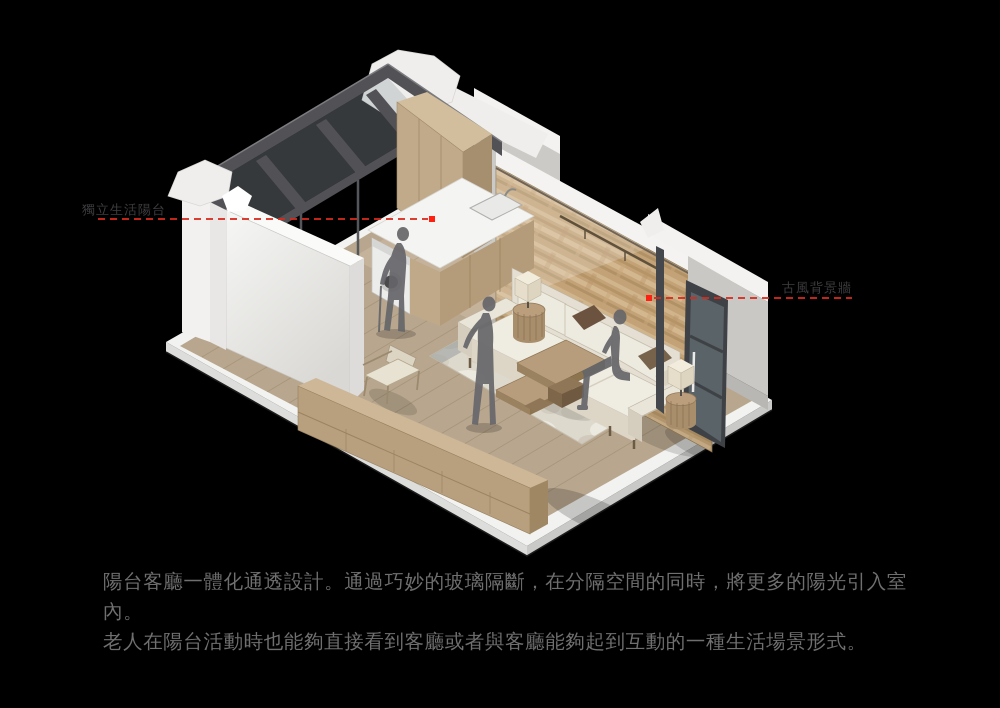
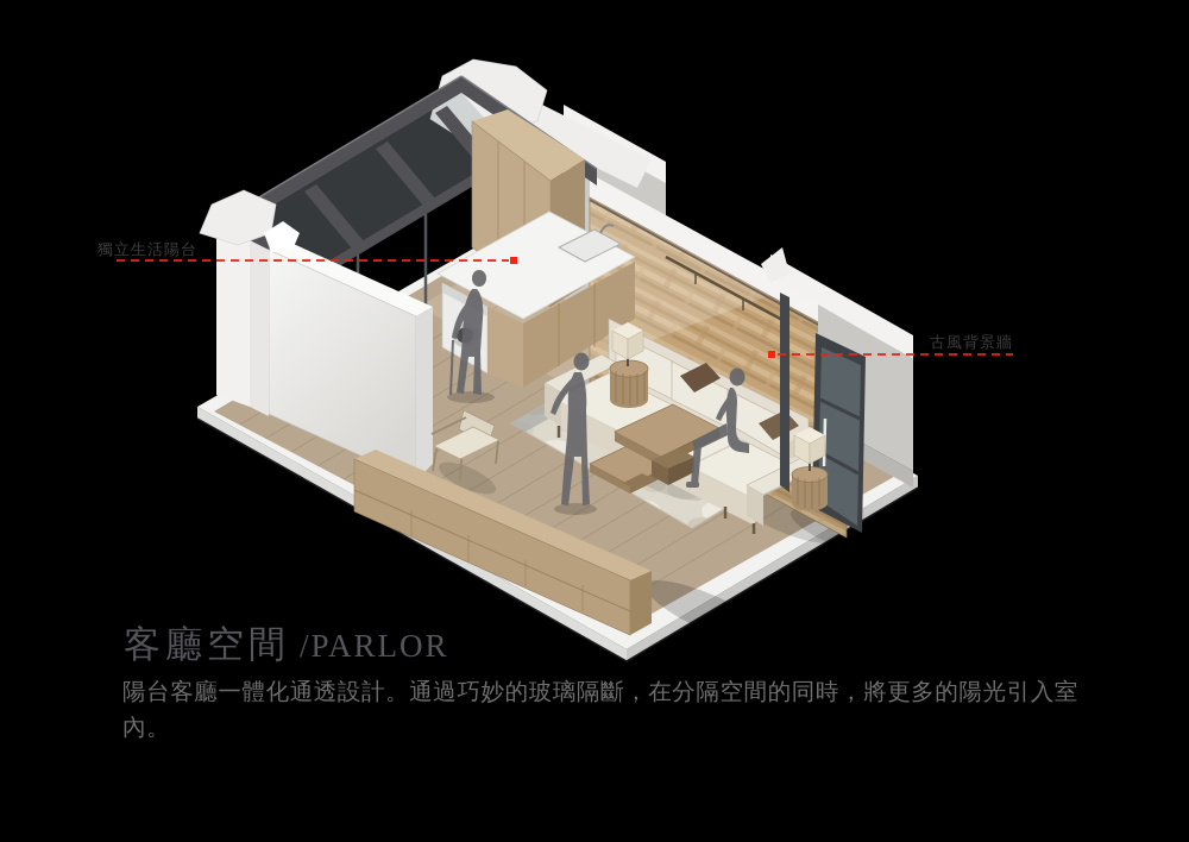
  獨立生活陽台
  古風背景牆
+ 客廳空間 /PARLOR
  陽台客廳一體化通透設計。通過巧妙的玻璃隔斷，在分隔空間的同時，將更多的陽光引入室內。
- 老人在陽台活動時也能夠直接看到客廳或者與客廳能夠起到互動的一種生活場景形式。
